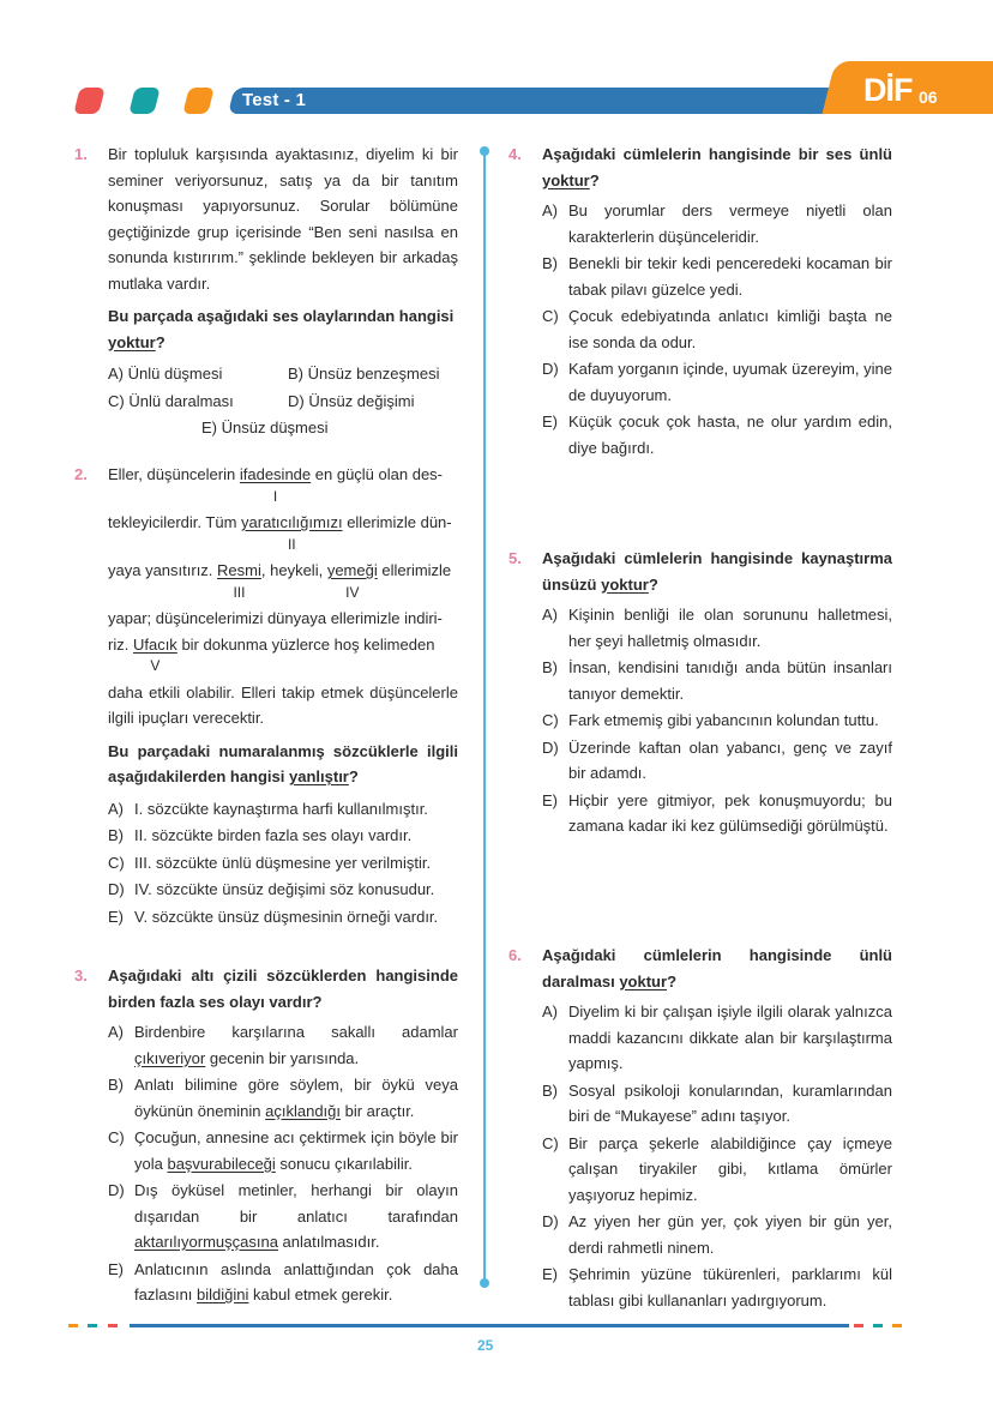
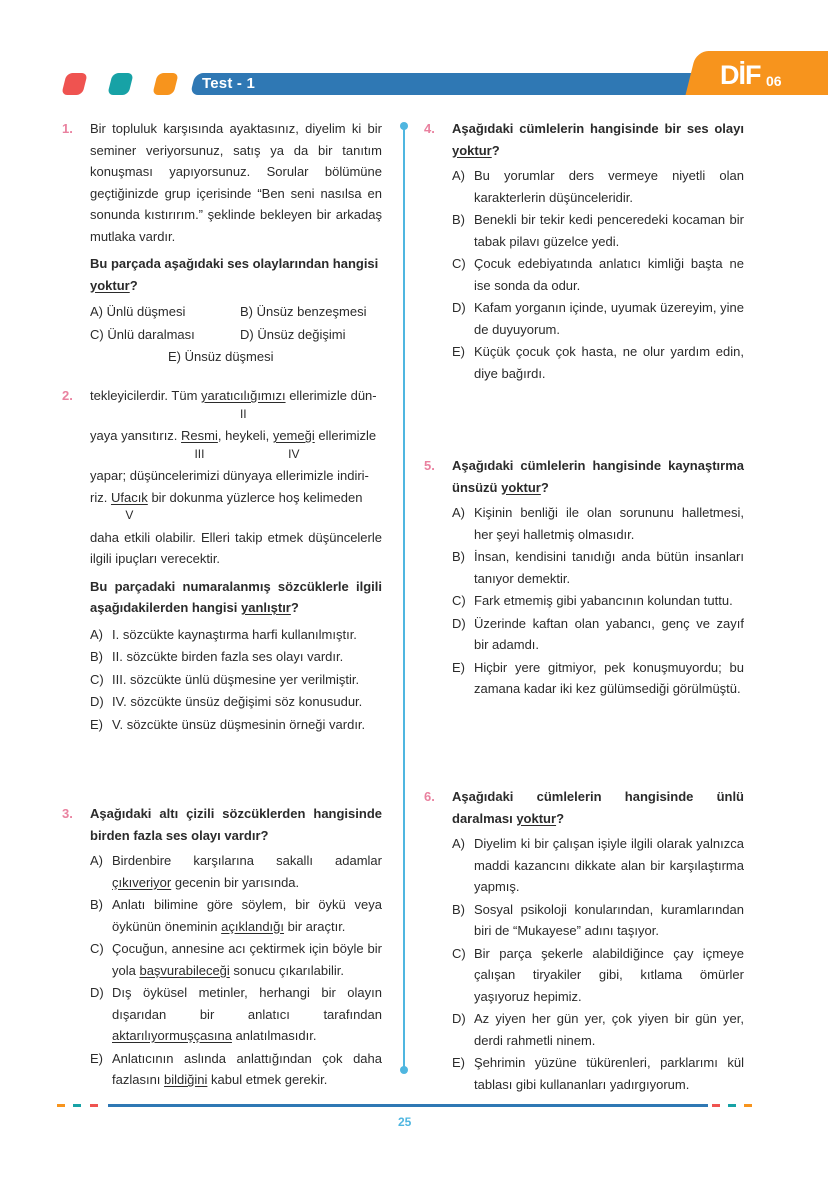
  Test - 1
  DİF
  06
  1.
  Bir topluluk karşısında ayaktasınız, diyelim ki bir seminer veriyorsunuz, satış ya da bir tanıtım konuşması yapıyorsunuz. Sorular bölümüne geçtiğinizde grup içerisinde “Ben seni nasılsa en sonunda kıstırırım.” şeklinde bekleyen bir arkadaş mutlaka vardır.
  Bu parçada aşağıdaki ses olaylarından hangisi yoktur?
  A) Ünlü düşmesi
  B) Ünsüz benzeşmesi
  C) Ünlü daralması
  D) Ünsüz değişimi
  E) Ünsüz düşmesi
  2.
- Eller, düşüncelerin ifadesinde
- I
- en güçlü olan des-
  tekleyicilerdir. Tüm yaratıcılığımızı
  II
  ellerimizle dün-
  yaya yansıtırız. Resmi
  III
  , heykeli, yemeği
  IV
  ellerimizle
  yapar; düşüncelerimizi dünyaya ellerimizle indiri-
  riz. Ufacık
  V
  bir dokunma yüzlerce hoş kelimeden
  daha etkili olabilir. Elleri takip etmek düşüncelerle ilgili ipuçları verecektir.
  Bu parçadaki numaralanmış sözcüklerle ilgili aşağıdakilerden hangisi yanlıştır?
  A)
  I. sözcükte kaynaştırma harfi kullanılmıştır.
  B)
  II. sözcükte birden fazla ses olayı vardır.
  C)
  III. sözcükte ünlü düşmesine yer verilmiştir.
  D)
  IV. sözcükte ünsüz değişimi söz konusudur.
  E)
  V. sözcükte ünsüz düşmesinin örneği vardır.
  3.
  Aşağıdaki altı çizili sözcüklerden hangisinde birden fazla ses olayı vardır?
  A)
  Birdenbire karşılarına sakallı adamlar çıkıveriyor gecenin bir yarısında.
  B)
  Anlatı bilimine göre söylem, bir öykü veya öykünün öneminin açıklandığı bir araçtır.
  C)
  Çocuğun, annesine acı çektirmek için böyle bir yola başvurabileceği sonucu çıkarılabilir.
  D)
  Dış öyküsel metinler, herhangi bir olayın dışarıdan bir anlatıcı tarafından aktarılıyormuşçasına anlatılmasıdır.
  E)
  Anlatıcının aslında anlattığından çok daha fazlasını bildiğini kabul etmek gerekir.
  4.
- Aşağıdaki cümlelerin hangisinde bir ses ünlü yoktur?
+ Aşağıdaki cümlelerin hangisinde bir ses olayı yoktur?
  A)
  Bu yorumlar ders vermeye niyetli olan karakterlerin düşünceleridir.
  B)
  Benekli bir tekir kedi penceredeki kocaman bir tabak pilavı güzelce yedi.
  C)
  Çocuk edebiyatında anlatıcı kimliği başta ne ise sonda da odur.
  D)
  Kafam yorganın içinde, uyumak üzereyim, yine de duyuyorum.
  E)
  Küçük çocuk çok hasta, ne olur yardım edin, diye bağırdı.
  5.
  Aşağıdaki cümlelerin hangisinde kaynaştırma ünsüzü yoktur?
  A)
  Kişinin benliği ile olan sorununu halletmesi, her şeyi halletmiş olmasıdır.
  B)
  İnsan, kendisini tanıdığı anda bütün insanları tanıyor demektir.
  C)
  Fark etmemiş gibi yabancının kolundan tuttu.
  D)
  Üzerinde kaftan olan yabancı, genç ve zayıf bir adamdı.
  E)
  Hiçbir yere gitmiyor, pek konuşmuyordu; bu zamana kadar iki kez gülümsediği görülmüştü.
  6.
  Aşağıdaki cümlelerin hangisinde ünlü daralması yoktur?
  A)
  Diyelim ki bir çalışan işiyle ilgili olarak yalnızca maddi kazancını dikkate alan bir karşılaştırma yapmış.
  B)
  Sosyal psikoloji konularından, kuramlarından biri de “Mukayese” adını taşıyor.
  C)
  Bir parça şekerle alabildiğince çay içmeye çalışan tiryakiler gibi, kıtlama ömürler yaşıyoruz hepimiz.
  D)
  Az yiyen her gün yer, çok yiyen bir gün yer, derdi rahmetli ninem.
  E)
  Şehrimin yüzüne tükürenleri, parklarımı kül tablası gibi kullananları yadırgıyorum.
  25
